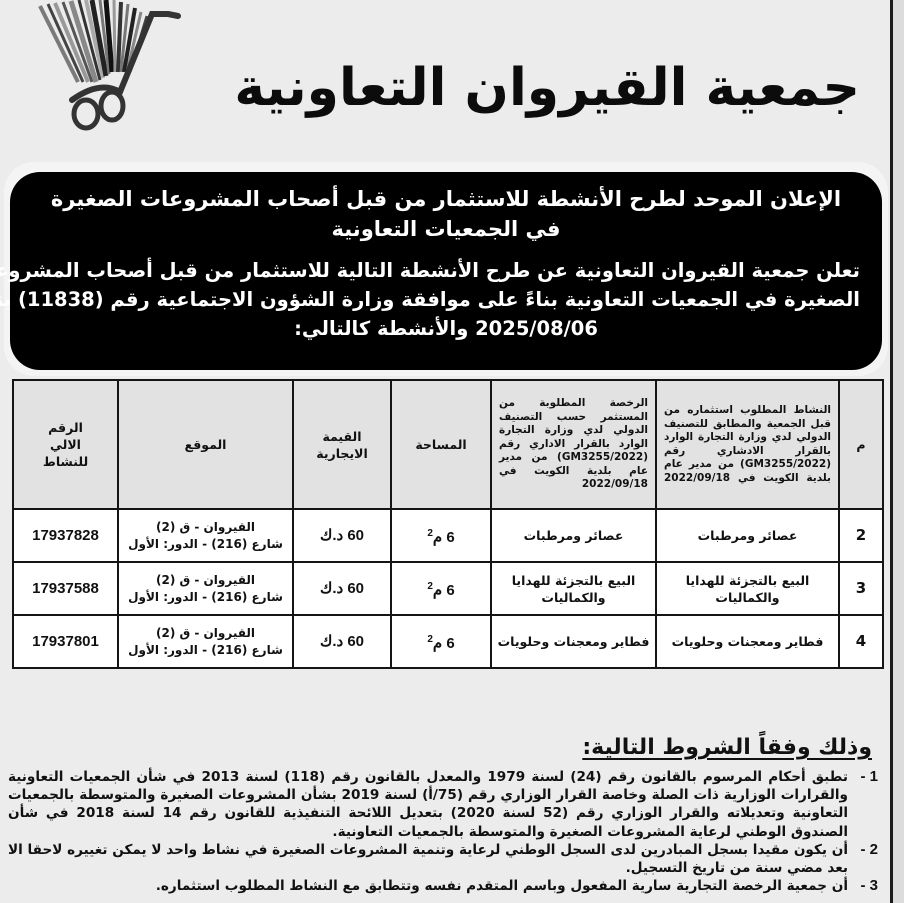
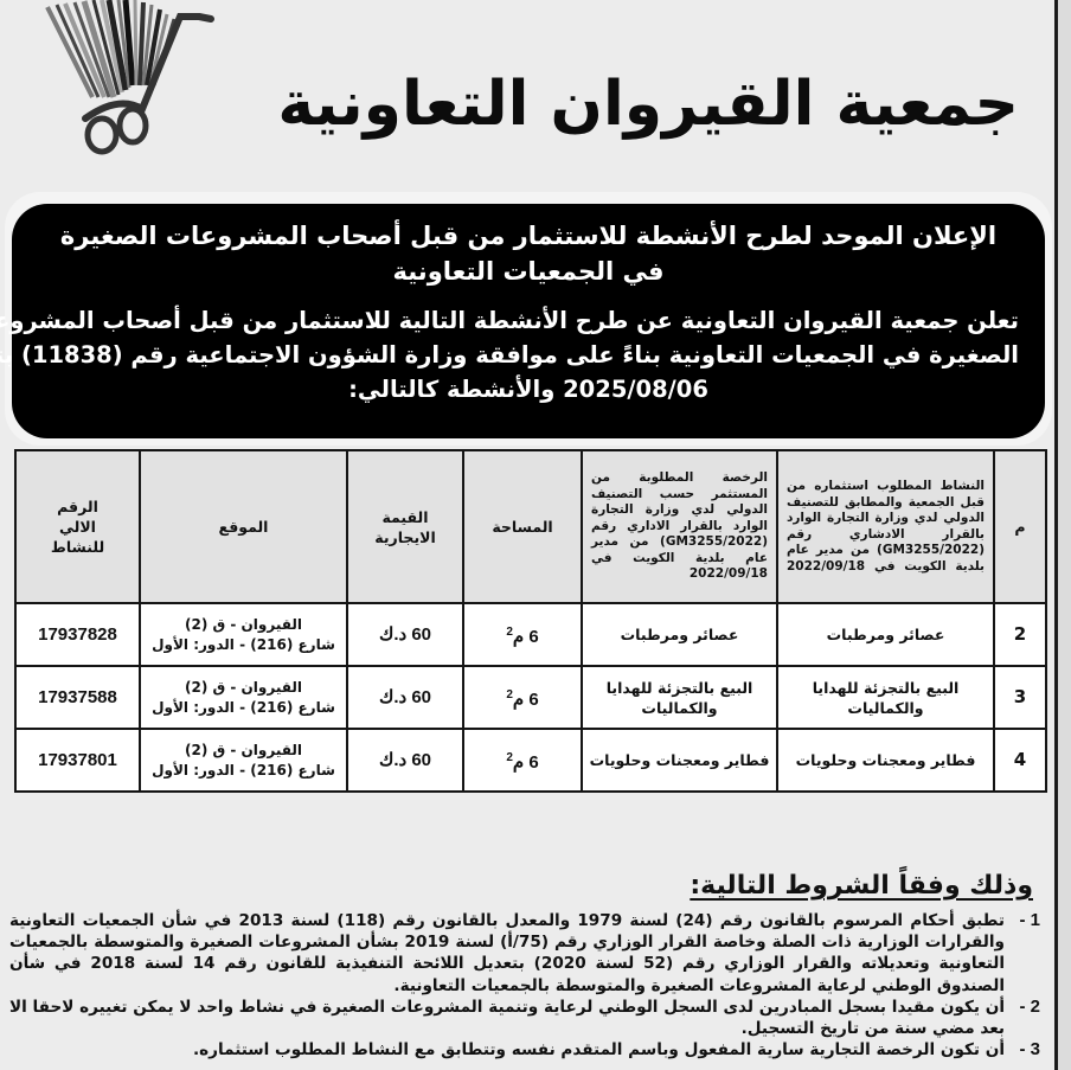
  جمعية القيروان التعاونية
  الإعلان الموحد لطرح الأنشطة للاستثمار من قبل أصحاب المشروعات الصغيرة في الجمعيات التعاونية
  تعلن جمعية القيروان التعاونية عن طرح الأنشطة التالية للاستثمار من قبل أصحاب المشرو
  الصغيرة في الجمعيات التعاونية بناءً على موافقة وزارة الشؤون الاجتماعية رقم (11838) ب
  2025/08/06 والأنشطة كالتالي:
  م	النشاط المطلوب استثماره من قبل الجمعية والمطابق للتصنيف الدولي لدي وزارة التجارة الوارد بالقرار الادشاري رقم (GM3255/2022) من مدير عام بلدية الكويت في 2022/09/18	الرخصة المطلوبة من المستثمر حسب التصنيف الدولي لدي وزارة التجارة الوارد بالقرار الاداري رقم (GM3255/2022) من مدير عام بلدية الكويت في 2022/09/18	المساحة	القيمة الايجارية	الموقع	الرقم الالي للنشاط
  2	عصائر ومرطبات	عصائر ومرطبات	6 م2	60 د.ك	القيروان - ق (2)شارع (216) - الدور: الأول	17937828
  3	البيع بالتجزئة للهدايا والكماليات	البيع بالتجزئة للهدايا والكماليات	6 م2	60 د.ك	القيروان - ق (2)شارع (216) - الدور: الأول	17937588
  4	فطاير ومعجنات وحلويات	فطاير ومعجنات وحلويات	6 م2	60 د.ك	القيروان - ق (2)شارع (216) - الدور: الأول	17937801
  وذلك وفقاً الشروط التالية:
  1 -
  تطبق أحكام المرسوم بالقانون رقم (24) لسنة 1979 والمعدل بالقانون رقم (118) لسنة 2013 في شأن الجمعيات التعاونية والقرارات الوزارية ذات الصلة وخاصة القرار الوزاري رقم (75/أ) لسنة 2019 بشأن المشروعات الصغيرة والمتوسطة بالجمعيات التعاونية وتعديلاته والقرار الوزاري رقم (52 لسنة 2020) بتعديل اللائحة التنفيذية للقانون رقم 14 لسنة 2018 في شأن الصندوق الوطني لرعاية المشروعات الصغيرة والمتوسطة بالجمعيات التعاونية.
  2 -
  أن يكون مقيدا بسجل المبادرين لدى السجل الوطني لرعاية وتنمية المشروعات الصغيرة في نشاط واحد لا يمكن تغييره لاحقا الا بعد مضي سنة من تاريخ التسجيل.
  3 -
- أن جمعية الرخصة التجارية سارية المفعول وباسم المتقدم نفسه وتتطابق مع النشاط المطلوب استثماره.
+ أن تكون الرخصة التجارية سارية المفعول وباسم المتقدم نفسه وتتطابق مع النشاط المطلوب استثماره.
